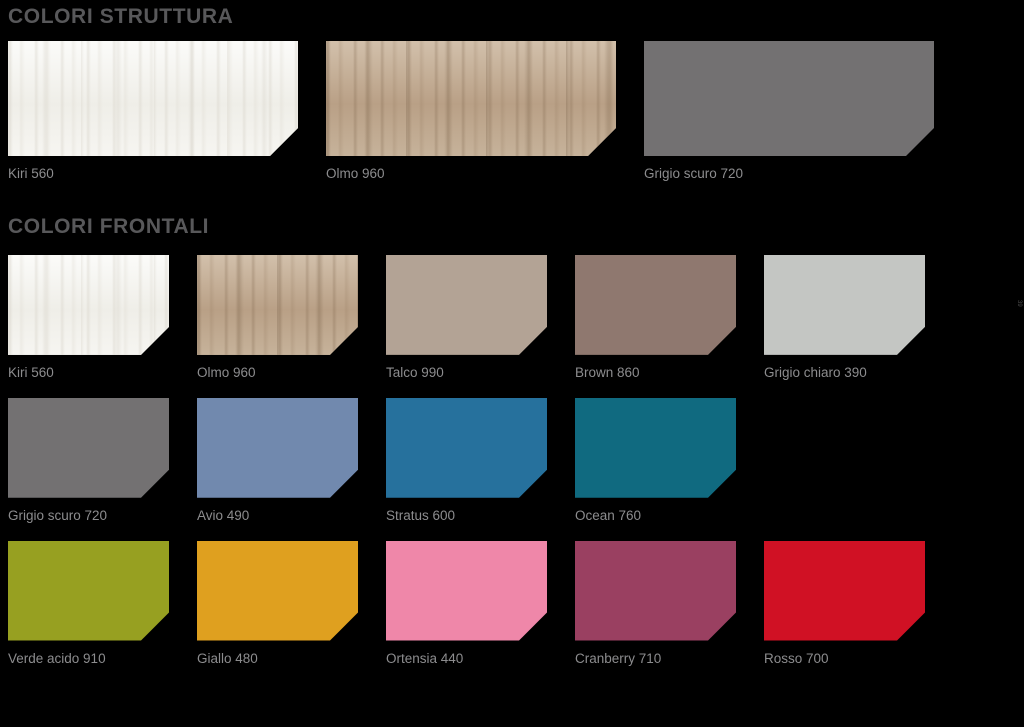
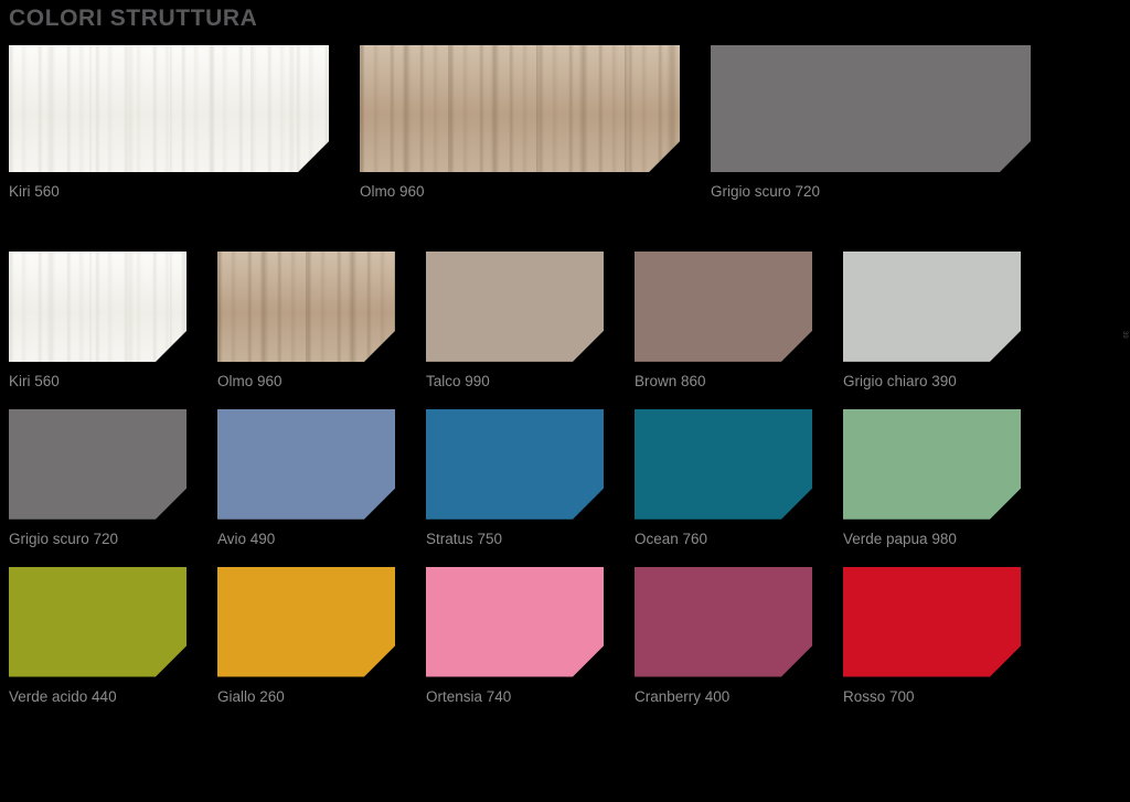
  COLORI STRUTTURA
  Kiri 560
  Olmo 960
  Grigio scuro 720
- COLORI FRONTALI
  Kiri 560
  Olmo 960
  Talco 990
  Brown 860
  Grigio chiaro 390
  Grigio scuro 720
  Avio 490
- Stratus 600
+ Stratus 750
  Ocean 760
+ Verde papua 980
- Verde acido 910
+ Verde acido 440
- Giallo 480
+ Giallo 260
- Ortensia 440
+ Ortensia 740
- Cranberry 710
+ Cranberry 400
  Rosso 700
